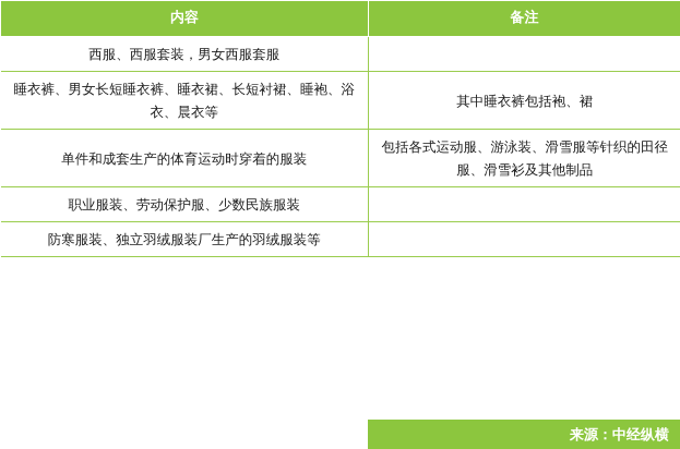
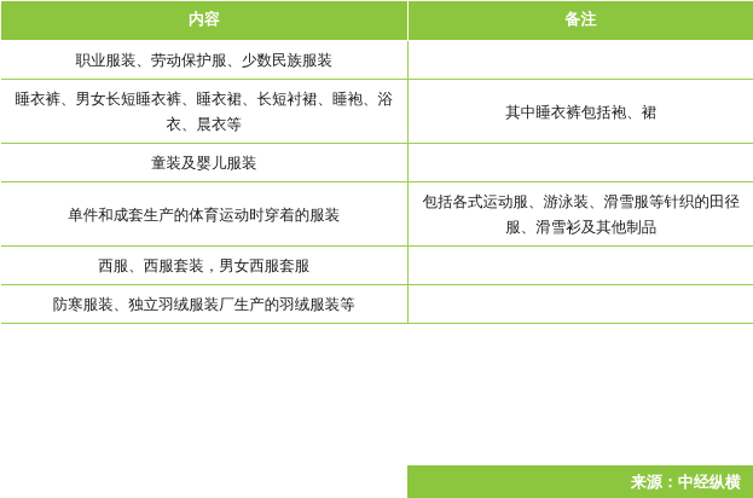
  内容	备注
- 西服、西服套装，男女西服套服
+ 职业服装、劳动保护服、少数民族服装
  睡衣裤、男女长短睡衣裤、睡衣裙、长短衬裙、睡袍、浴衣、晨衣等	其中睡衣裤包括袍、裙
+ 童装及婴儿服装
  单件和成套生产的体育运动时穿着的服装	包括各式运动服、游泳装、滑雪服等针织的田径服、滑雪衫及其他制品
- 职业服装、劳动保护服、少数民族服装
+ 西服、西服套装，男女西服套服
  防寒服装、独立羽绒服装厂生产的羽绒服装等
  来源：中经纵横
